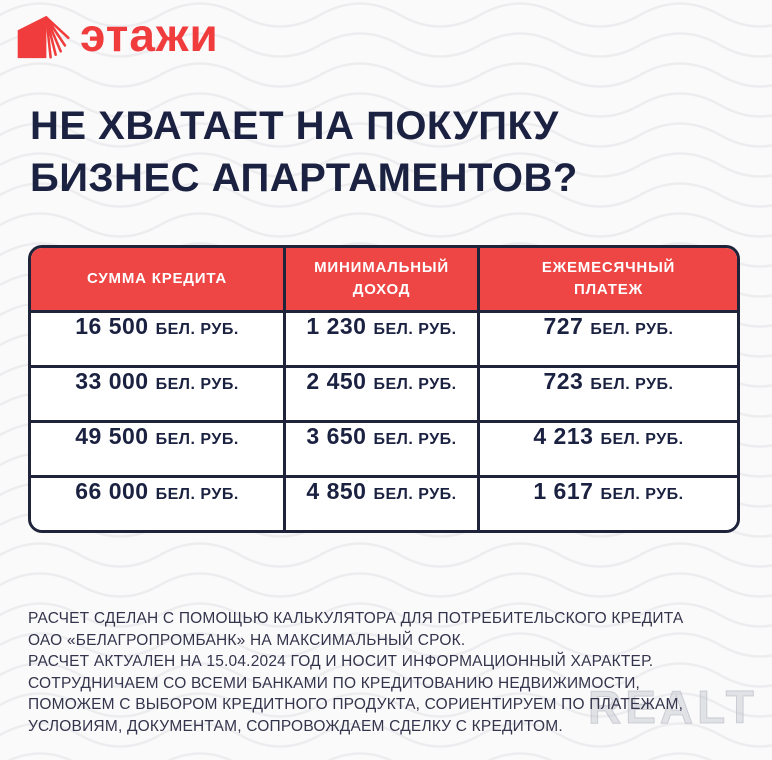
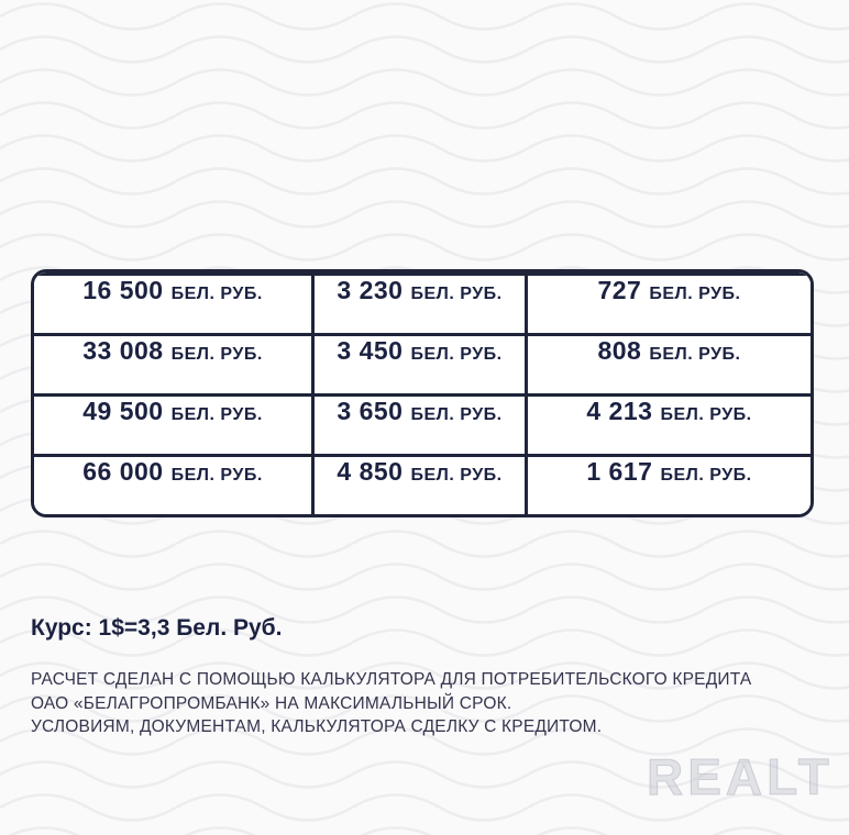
- этажи
- НЕ ХВАТАЕТ НА ПОКУПКУ
- БИЗНЕС АПАРТАМЕНТОВ?
- СУММА КРЕДИТА
- МИНИМАЛЬНЫЙ ДОХОД
- ЕЖЕМЕСЯЧНЫЙ ПЛАТЕЖ
  16 500
  БЕЛ. РУБ.
- 1 230
+ 3 230
  БЕЛ. РУБ.
  727
  БЕЛ. РУБ.
- 33 000
+ 33 008
  БЕЛ. РУБ.
- 2 450
+ 3 450
  БЕЛ. РУБ.
- 723
+ 808
  БЕЛ. РУБ.
  49 500
  БЕЛ. РУБ.
  3 650
  БЕЛ. РУБ.
  4 213
  БЕЛ. РУБ.
  66 000
  БЕЛ. РУБ.
  4 850
  БЕЛ. РУБ.
  1 617
  БЕЛ. РУБ.
+ Курс: 1$=3,3 Бел. Руб.
  REALT
  РАСЧЕТ СДЕЛАН С ПОМОЩЬЮ КАЛЬКУЛЯТОРА ДЛЯ ПОТРЕБИТЕЛЬСКОГО КРЕДИТА
  ОАО «БЕЛАГРОПРОМБАНК» НА МАКСИМАЛЬНЫЙ СРОК.
- РАСЧЕТ АКТУАЛЕН НА 15.04.2024 ГОД И НОСИТ ИНФОРМАЦИОННЫЙ ХАРАКТЕР.
- СОТРУДНИЧАЕМ СО ВСЕМИ БАНКАМИ ПО КРЕДИТОВАНИЮ НЕДВИЖИМОСТИ,
- ПОМОЖЕМ С ВЫБОРОМ КРЕДИТНОГО ПРОДУКТА, СОРИЕНТИРУЕМ ПО ПЛАТЕЖАМ,
- УСЛОВИЯМ, ДОКУМЕНТАМ, СОПРОВОЖДАЕМ СДЕЛКУ С КРЕДИТОМ.
+ УСЛОВИЯМ, ДОКУМЕНТАМ, КАЛЬКУЛЯТОРА СДЕЛКУ С КРЕДИТОМ.
